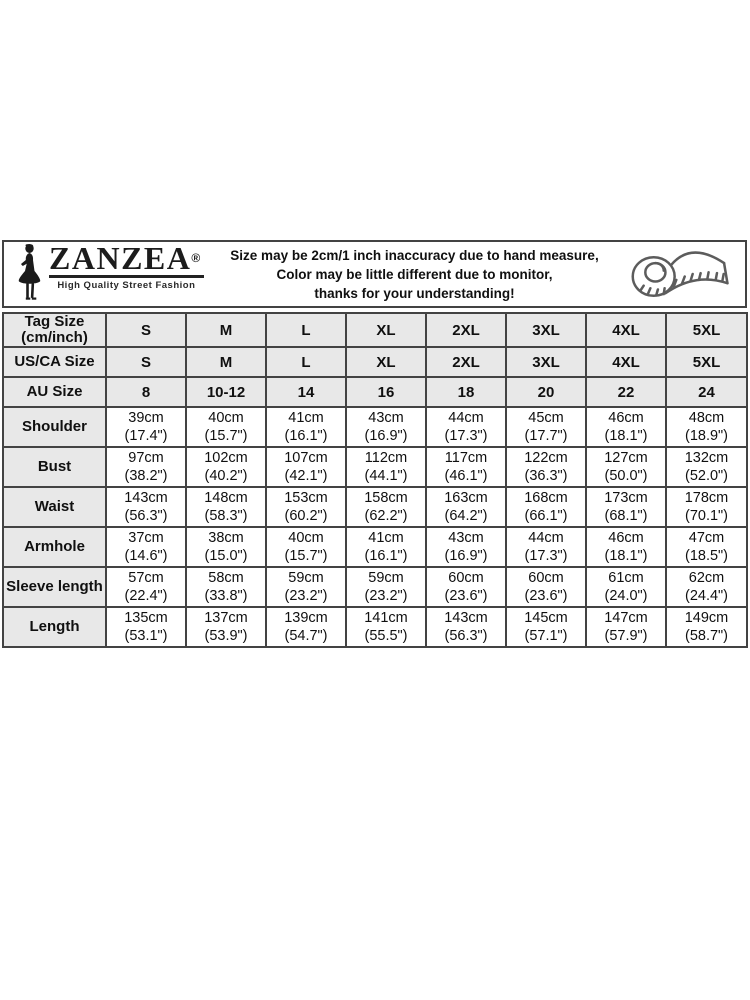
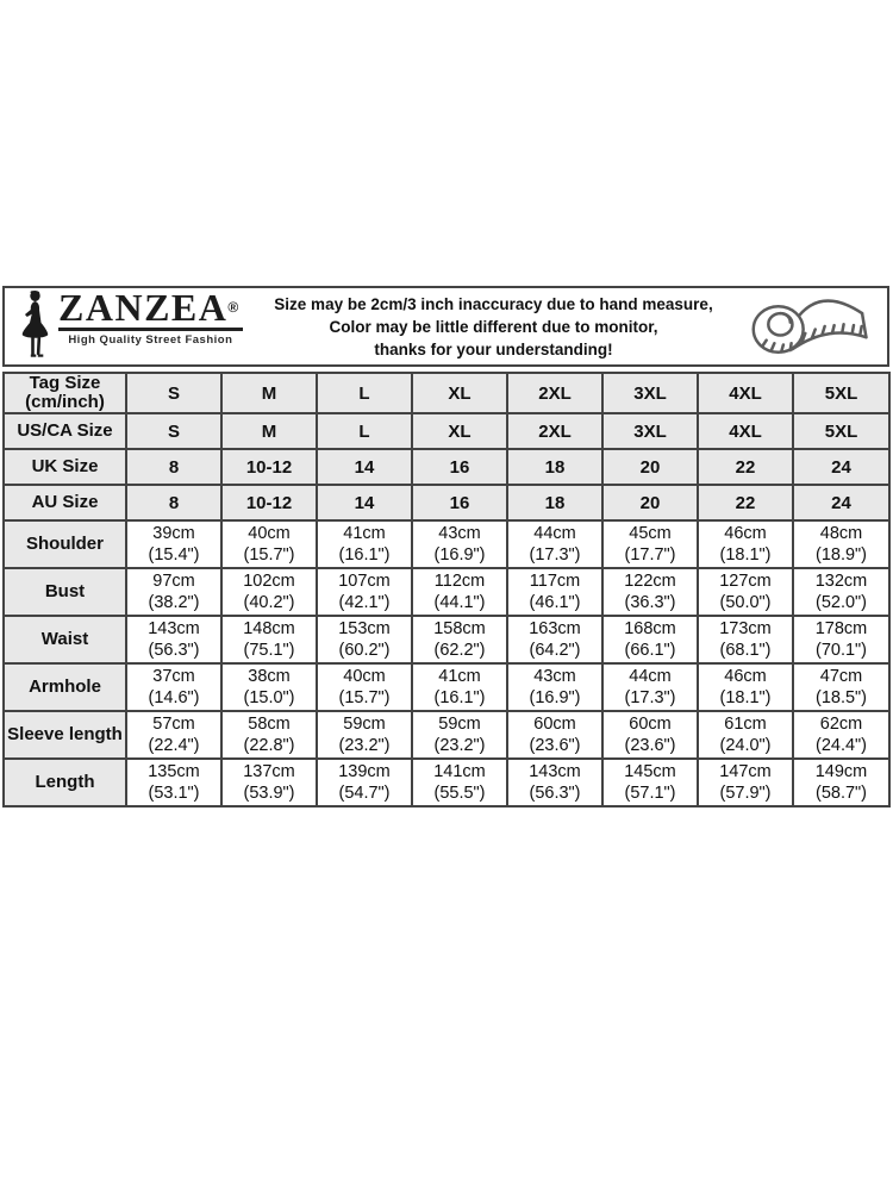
  ZANZEA®
  High Quality Street Fashion
- Size may be 2cm/1 inch inaccuracy due to hand measure,
+ Size may be 2cm/3 inch inaccuracy due to hand measure,
  Color may be little different due to monitor,
  thanks for your understanding!
  Tag Size (cm/inch)	S	M	L	XL	2XL	3XL	4XL	5XL
  US/CA Size	S	M	L	XL	2XL	3XL	4XL	5XL
+ UK Size	8	10-12	14	16	18	20	22	24
  AU Size	8	10-12	14	16	18	20	22	24
- Shoulder	39cm(17.4")	40cm(15.7")	41cm(16.1")	43cm(16.9")	44cm(17.3")	45cm(17.7")	46cm(18.1")	48cm(18.9")
+ Shoulder	39cm(15.4")	40cm(15.7")	41cm(16.1")	43cm(16.9")	44cm(17.3")	45cm(17.7")	46cm(18.1")	48cm(18.9")
  Bust	97cm(38.2")	102cm(40.2")	107cm(42.1")	112cm(44.1")	117cm(46.1")	122cm(36.3")	127cm(50.0")	132cm(52.0")
- Waist	143cm(56.3")	148cm(58.3")	153cm(60.2")	158cm(62.2")	163cm(64.2")	168cm(66.1")	173cm(68.1")	178cm(70.1")
+ Waist	143cm(56.3")	148cm(75.1")	153cm(60.2")	158cm(62.2")	163cm(64.2")	168cm(66.1")	173cm(68.1")	178cm(70.1")
  Armhole	37cm(14.6")	38cm(15.0")	40cm(15.7")	41cm(16.1")	43cm(16.9")	44cm(17.3")	46cm(18.1")	47cm(18.5")
- Sleeve length	57cm(22.4")	58cm(33.8")	59cm(23.2")	59cm(23.2")	60cm(23.6")	60cm(23.6")	61cm(24.0")	62cm(24.4")
+ Sleeve length	57cm(22.4")	58cm(22.8")	59cm(23.2")	59cm(23.2")	60cm(23.6")	60cm(23.6")	61cm(24.0")	62cm(24.4")
  Length	135cm(53.1")	137cm(53.9")	139cm(54.7")	141cm(55.5")	143cm(56.3")	145cm(57.1")	147cm(57.9")	149cm(58.7")
